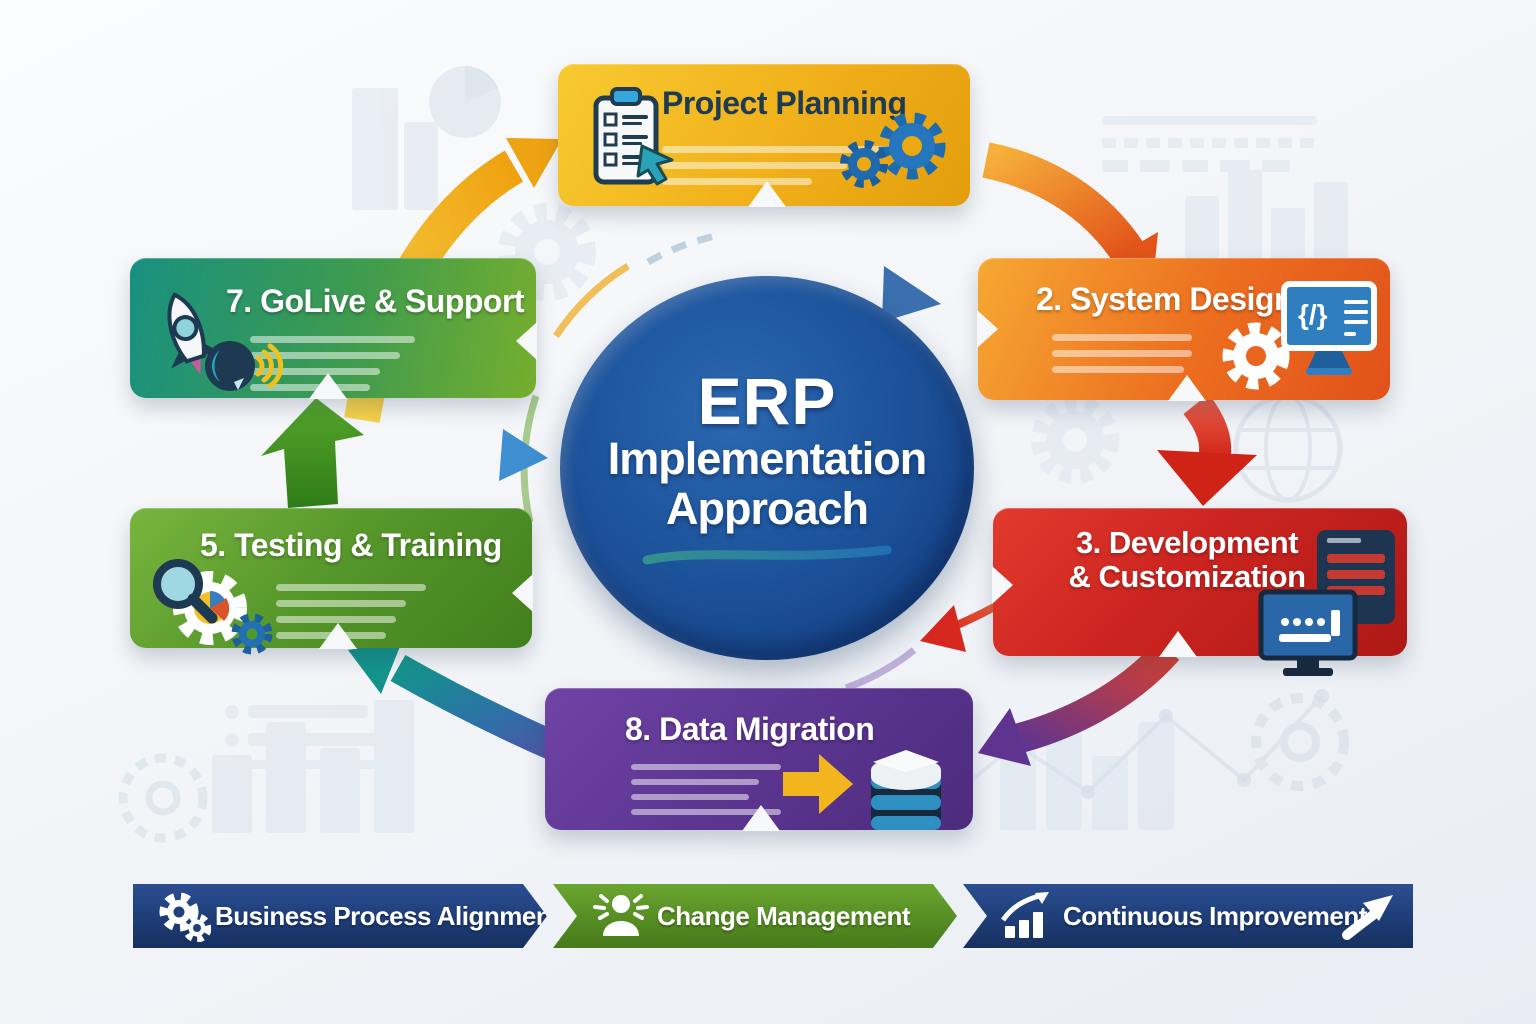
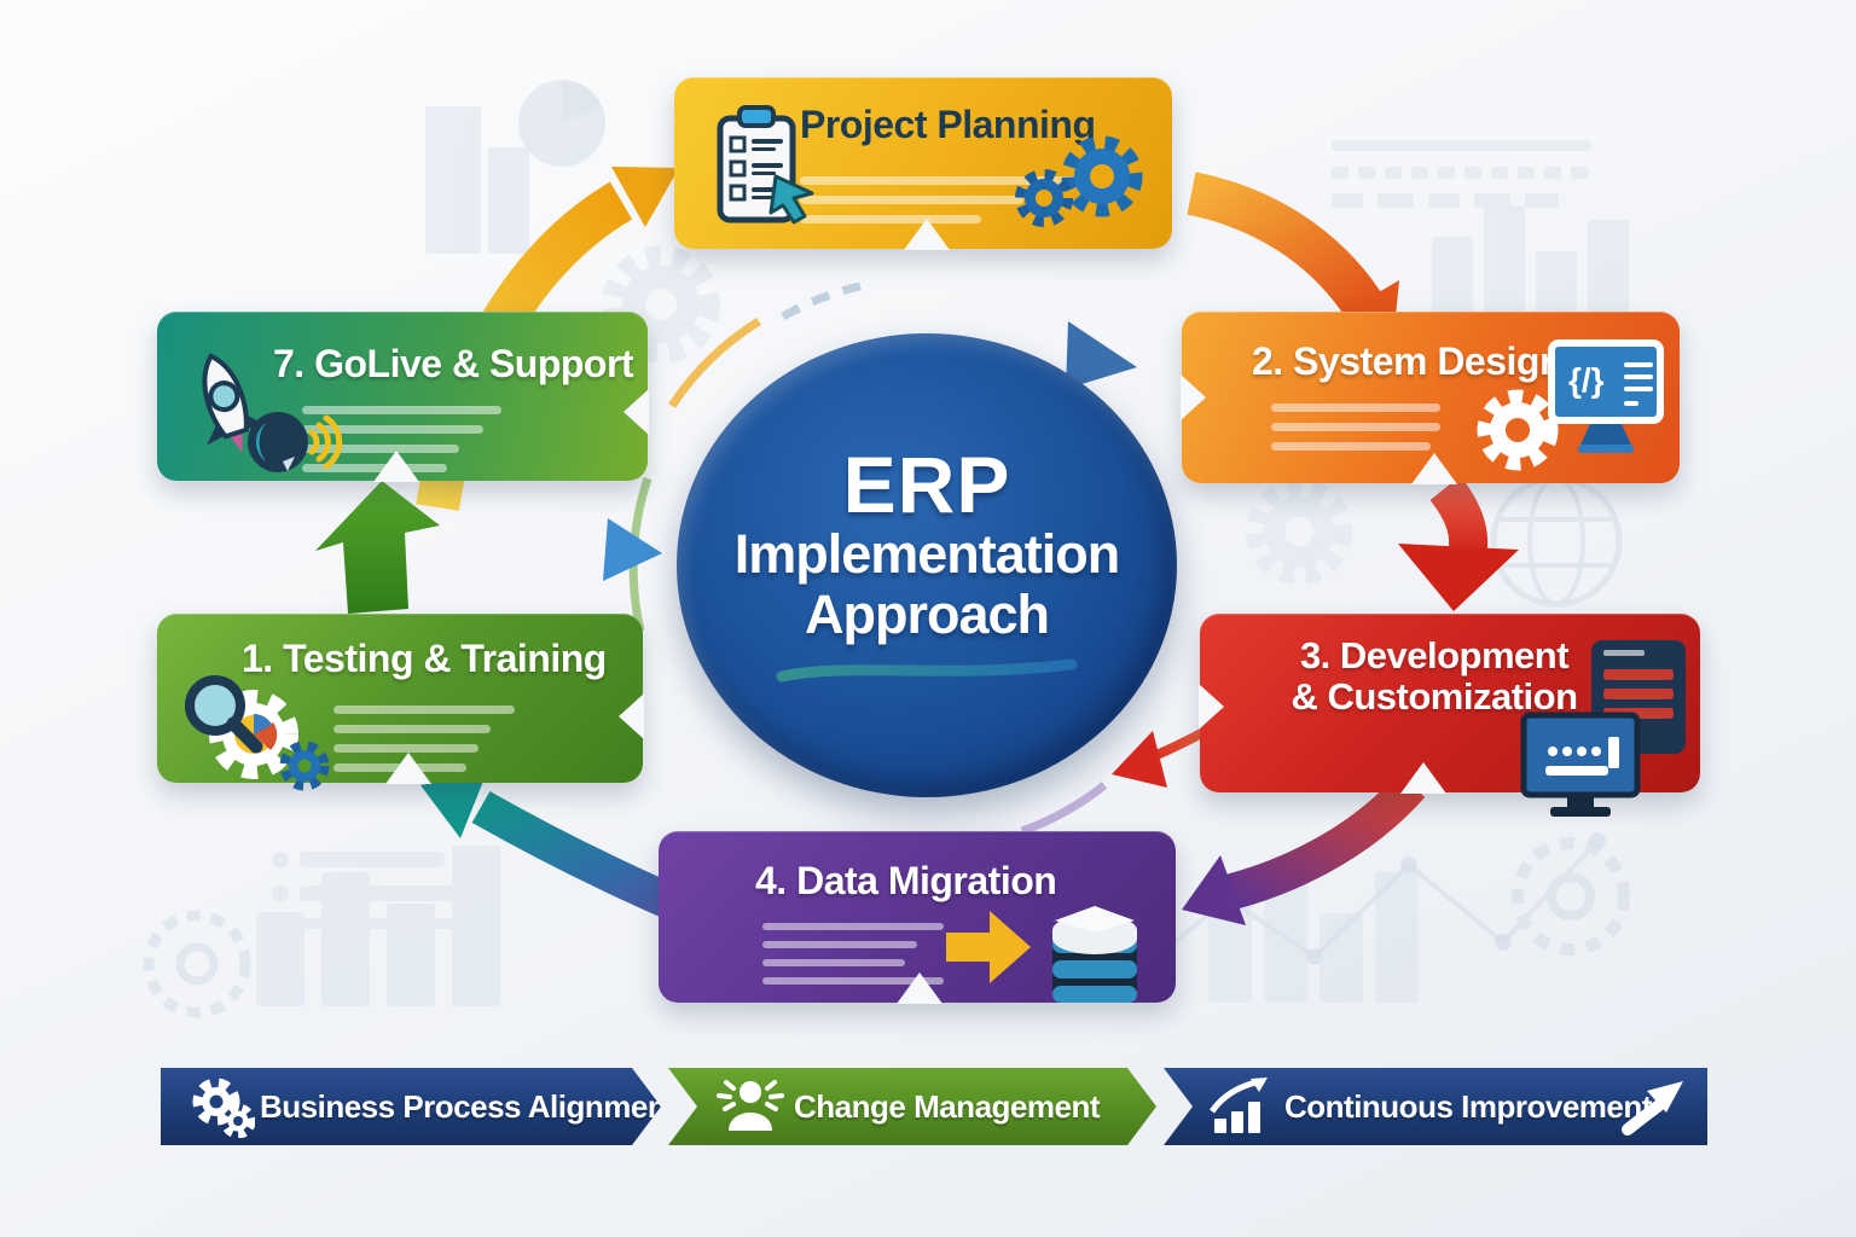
  ERP
  Implementation
  Approach
  Project Planning
  2. System Desig
  {/}
  3. Development
  & Customization
- 8. Data Migration
+ 4. Data Migration
- 5. Testing & Training
+ 1. Testing & Training
  7. GoLive & Support
  Business Process Alignmen
  Change Management
  Continuous Improvement
